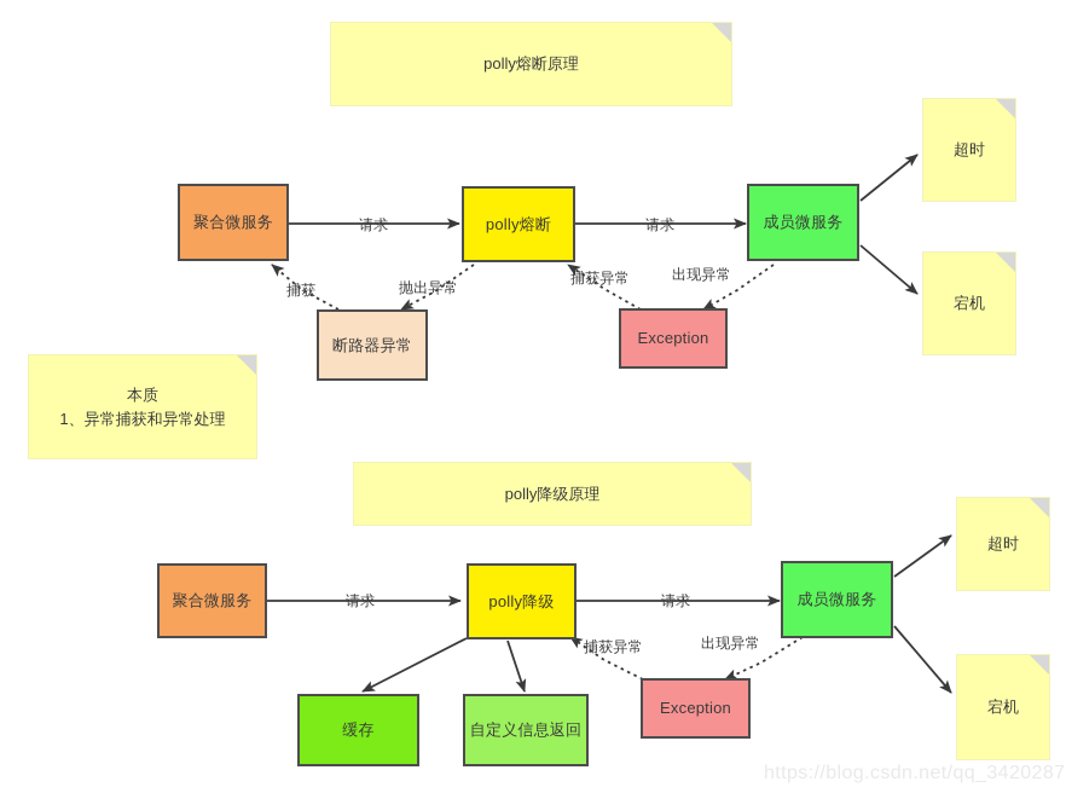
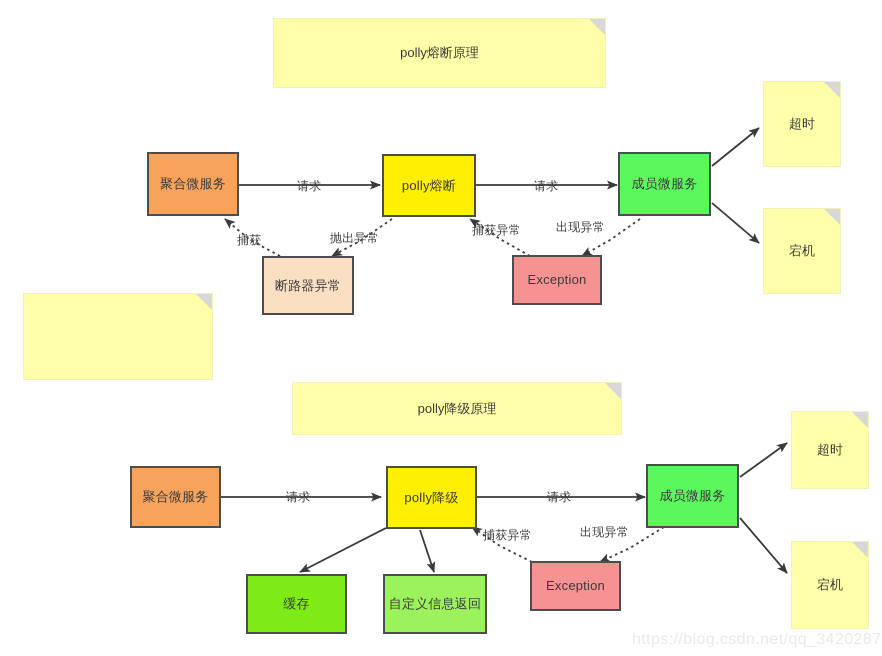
  polly熔断原理
  超时
  宕机
- 本质
- 1、异常捕获和异常处理
  聚合微服务
  polly熔断
  成员微服务
  断路器异常
  Exception
  请求
  请求
  捕获
  抛出异常
  捕获异常
  出现异常
  polly降级原理
  超时
  宕机
  聚合微服务
  polly降级
  成员微服务
  缓存
  自定义信息返回
  Exception
  请求
  请求
  捕获异常
  出现异常
